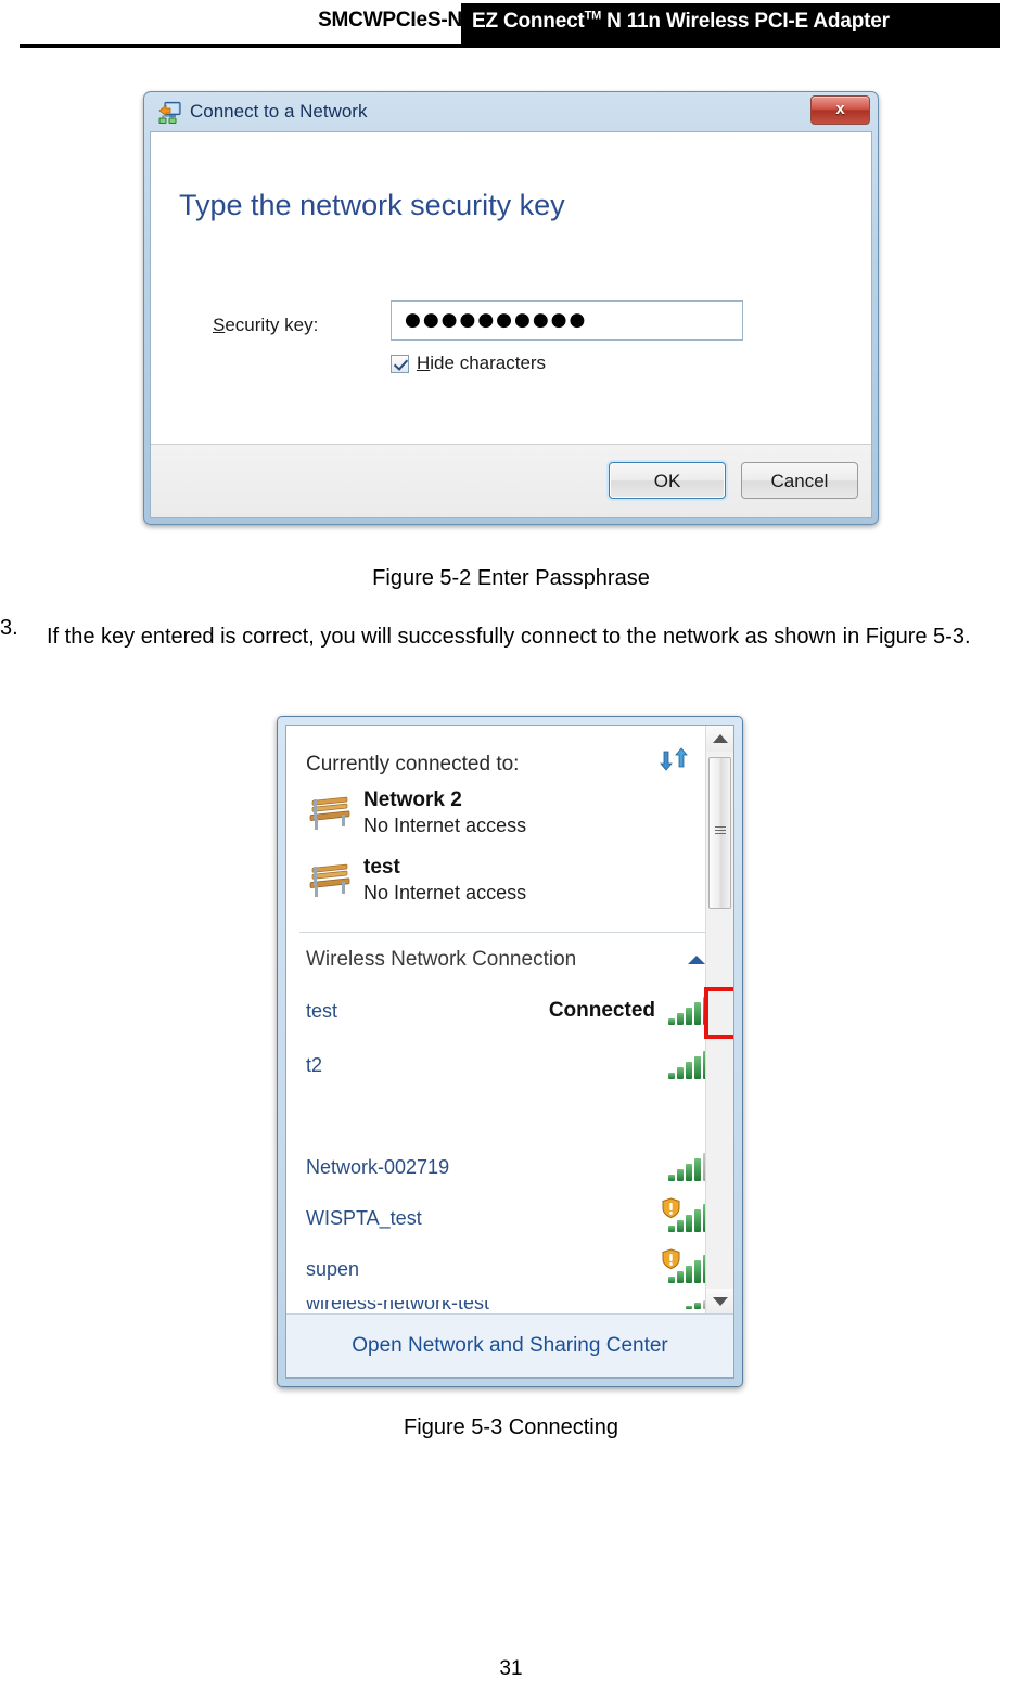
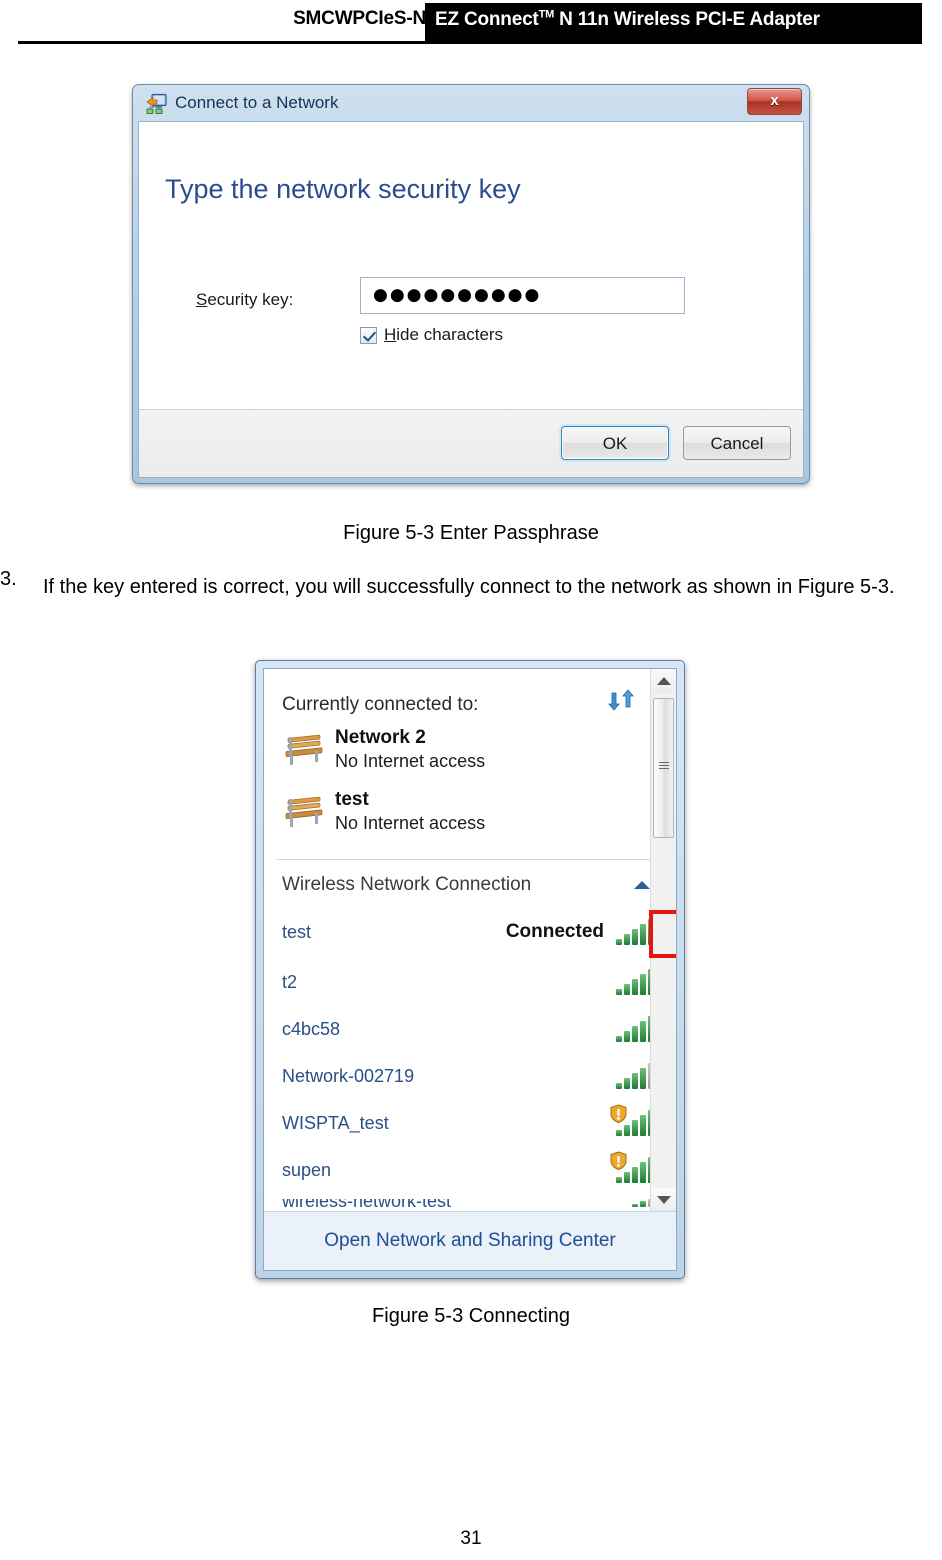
  SMCWPCIeS-N
  EZ ConnectTM N 11n Wireless PCI-E Adapter
  Connect to a Network
  x
  Type the network security key
  Security key:
  ●●●●●●●●●●
  Hide characters
  OK
  Cancel
- Figure 5-2 Enter Passphrase
+ Figure 5-3 Enter Passphrase
  3.
  If the key entered is correct, you will successfully connect to the network as shown in Figure 5-3.
  Currently connected to:
  Network 2
  No Internet access
  test
  No Internet access
  Wireless Network Connection
  test
  Connected
  t2
+ c4bc58
  Network-002719
  WISPTA_test
  supen
  wireless-network-test
  Open Network and Sharing Center
  Figure 5-3 Connecting
  31
